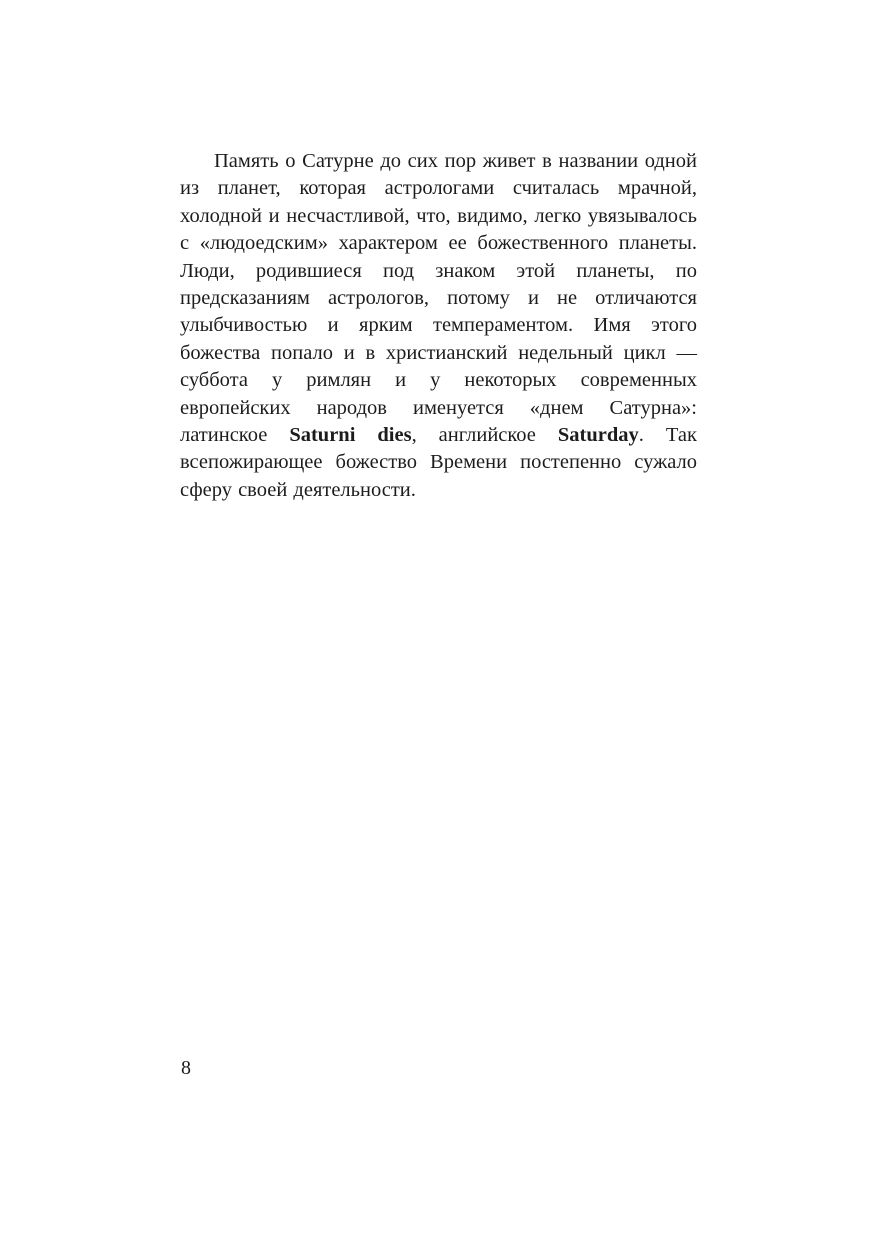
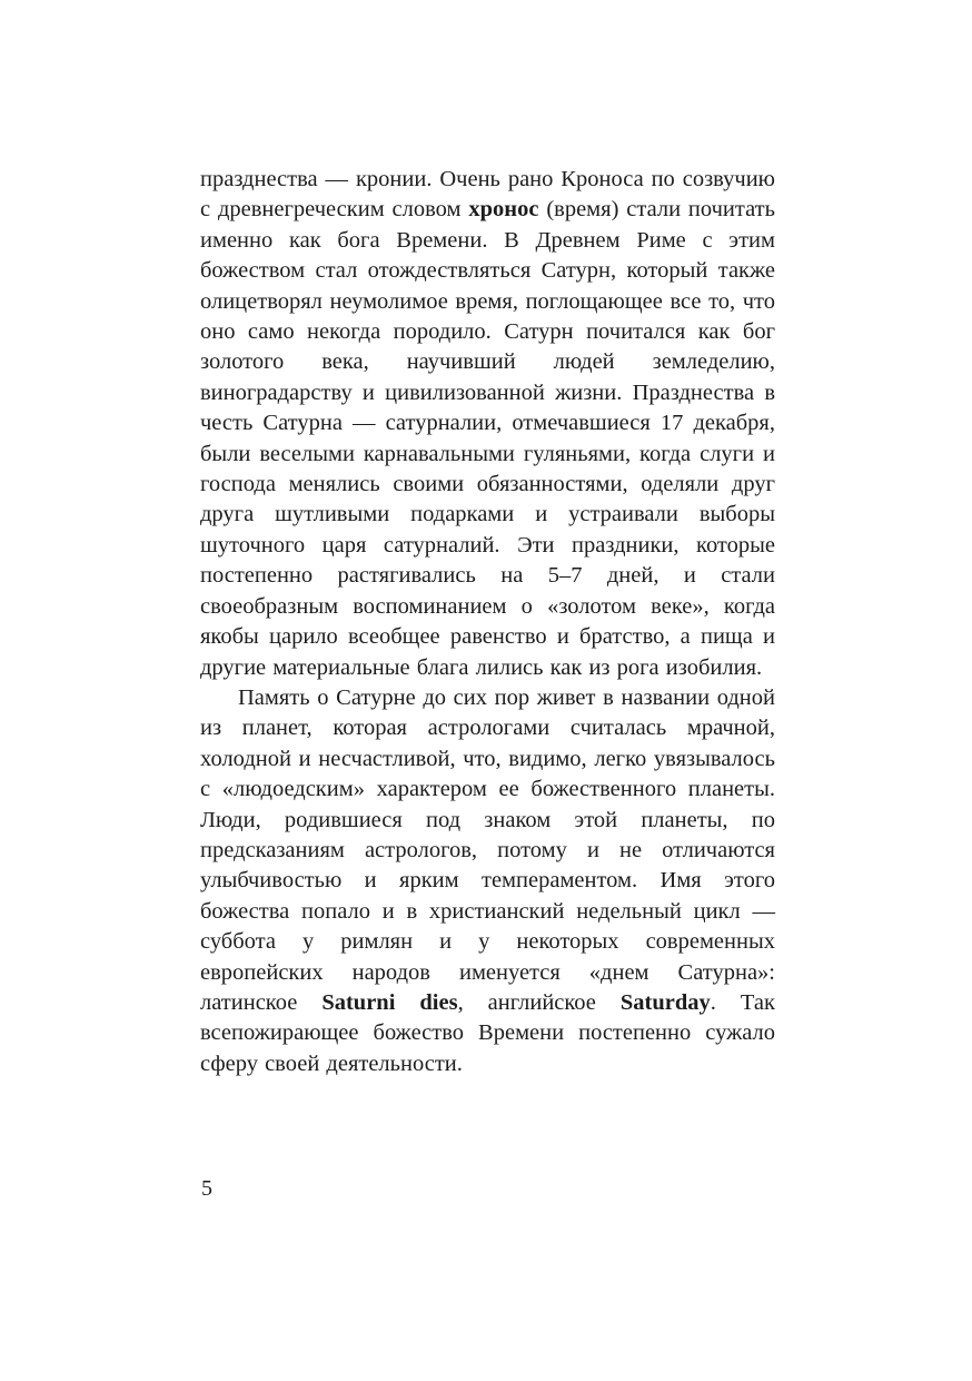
+ празднества — кронии. Очень рано Кроноса по созвучию с древнегреческим словом хронос (время) стали почитать именно как бога Времени. В Древнем Риме с этим божеством стал отождествляться Сатурн, который также олицетворял неумолимое время, поглощающее все то, что оно само некогда породило. Сатурн почитался как бог золотого века, научивший людей земледелию, виноградарству и цивилизованной жизни. Празднества в честь Сатурна — сатурналии, отмечавшиеся 17 декабря, были веселыми карнавальными гуляньями, когда слуги и господа менялись своими обязанностями, оделяли друг друга шутливыми подарками и устраивали выборы шуточного царя сатурналий. Эти праздники, которые постепенно растягивались на 5–7 дней, и стали своеобразным воспоминанием о «золотом веке», когда якобы царило всеобщее равенство и братство, а пища и другие материальные блага лились как из рога изобилия.
  Память о Сатурне до сих пор живет в названии одной из планет, которая астрологами считалась мрачной, холодной и несчастливой, что, видимо, легко увязывалось с «людоедским» характером ее божественного планеты. Люди, родившиеся под знаком этой планеты, по предсказаниям астрологов, потому и не отличаются улыбчивостью и ярким темпераментом. Имя этого божества попало и в христианский недельный цикл — суббота у римлян и у некоторых современных европейских народов именуется «днем Сатурна»: латинское Saturni dies, английское Saturday. Так всепожирающее божество Времени постепенно сужало сферу своей деятельности.
- 8
+ 5
